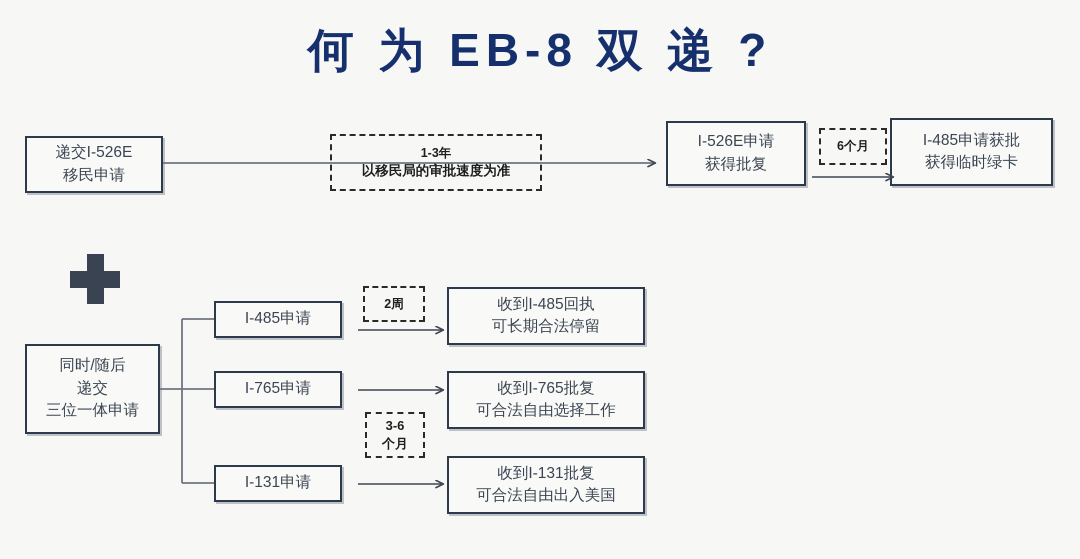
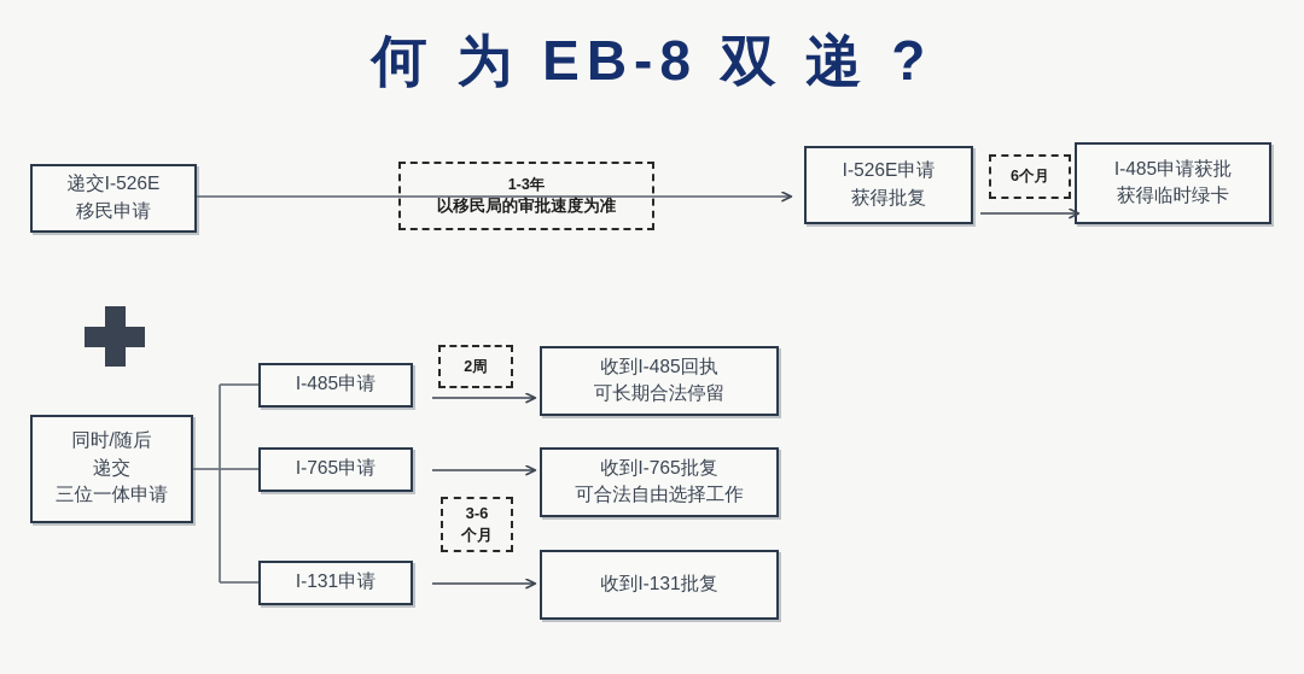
  何 为 EB-8 双 递 ?
  递交I-526E
  移民申请
  1-3年
  以移民局的审批速度为准
  I-526E申请
  获得批复
  6个月
  I-485申请获批
  获得临时绿卡
  同时/随后
  递交
  三位一体申请
  I-485申请
  2周
  收到I-485回执
  可长期合法停留
  I-765申请
  收到I-765批复
  可合法自由选择工作
  3-6
  个月
  I-131申请
  收到I-131批复
- 可合法自由出入美国
